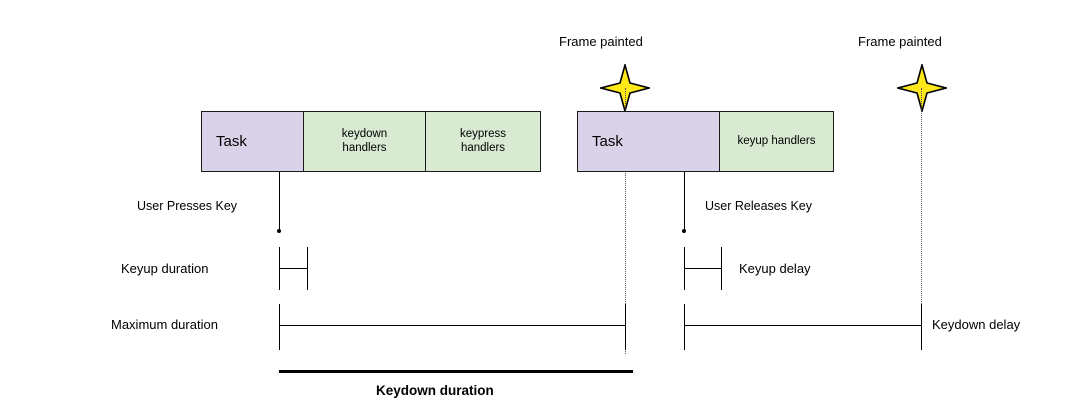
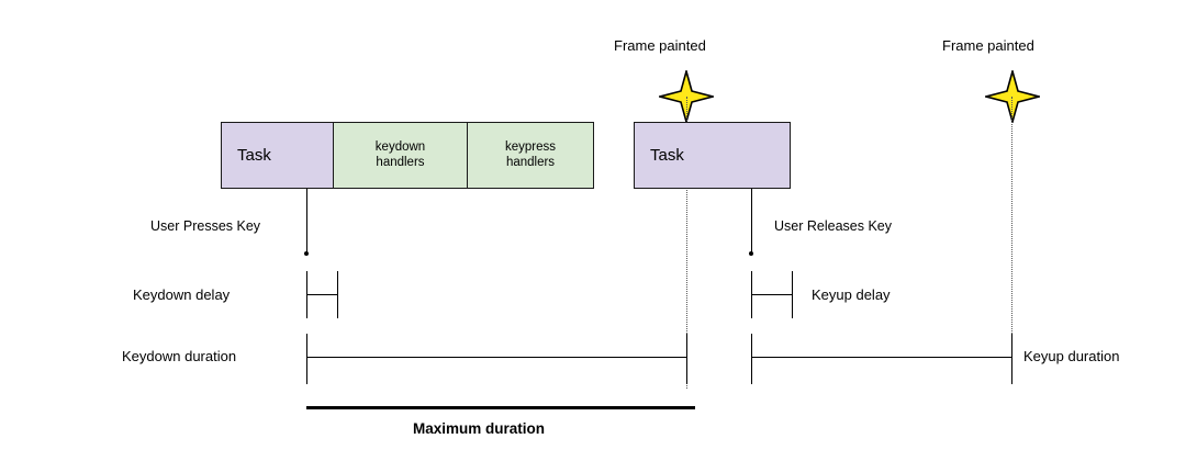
  Frame painted
  Frame painted
  Task
  keydown
  handlers
  keypress
  handlers
  Task
- keyup handlers
  User Presses Key
  User Releases Key
- Keyup duration
+ Keydown delay
  Keyup delay
- Maximum duration
+ Keydown duration
- Keydown delay
+ Keyup duration
- Keydown duration
+ Maximum duration
